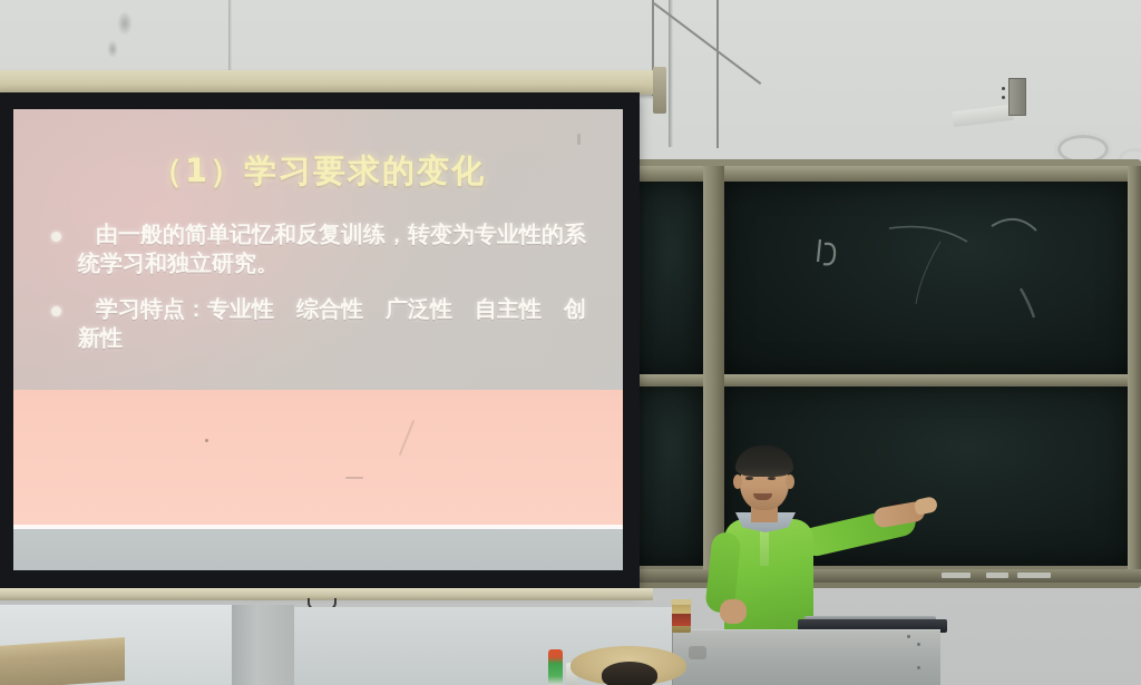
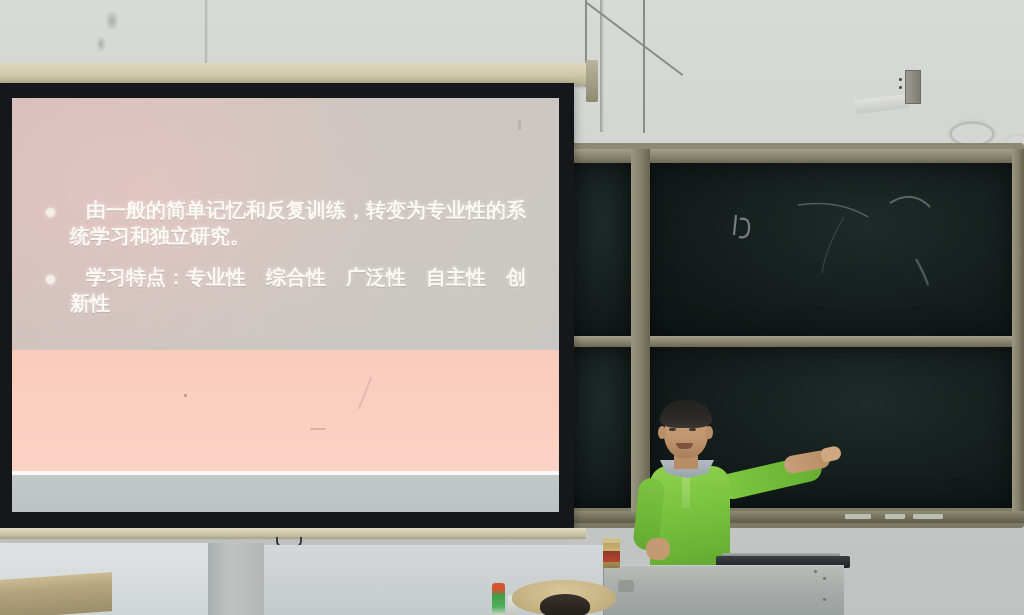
- （1）学习要求的变化
  由一般的简单记忆和反复训练，转变为专业性的系统学习和独立研究。
  学习特点：专业性 综合性 广泛性 自主性 创新性
